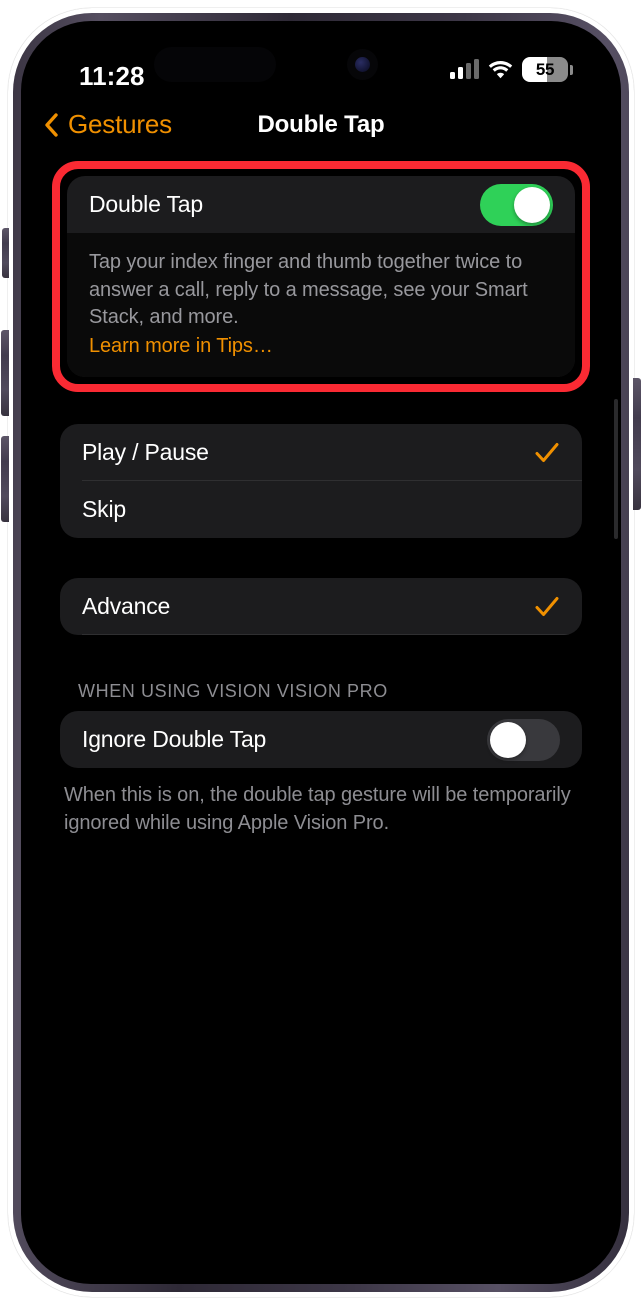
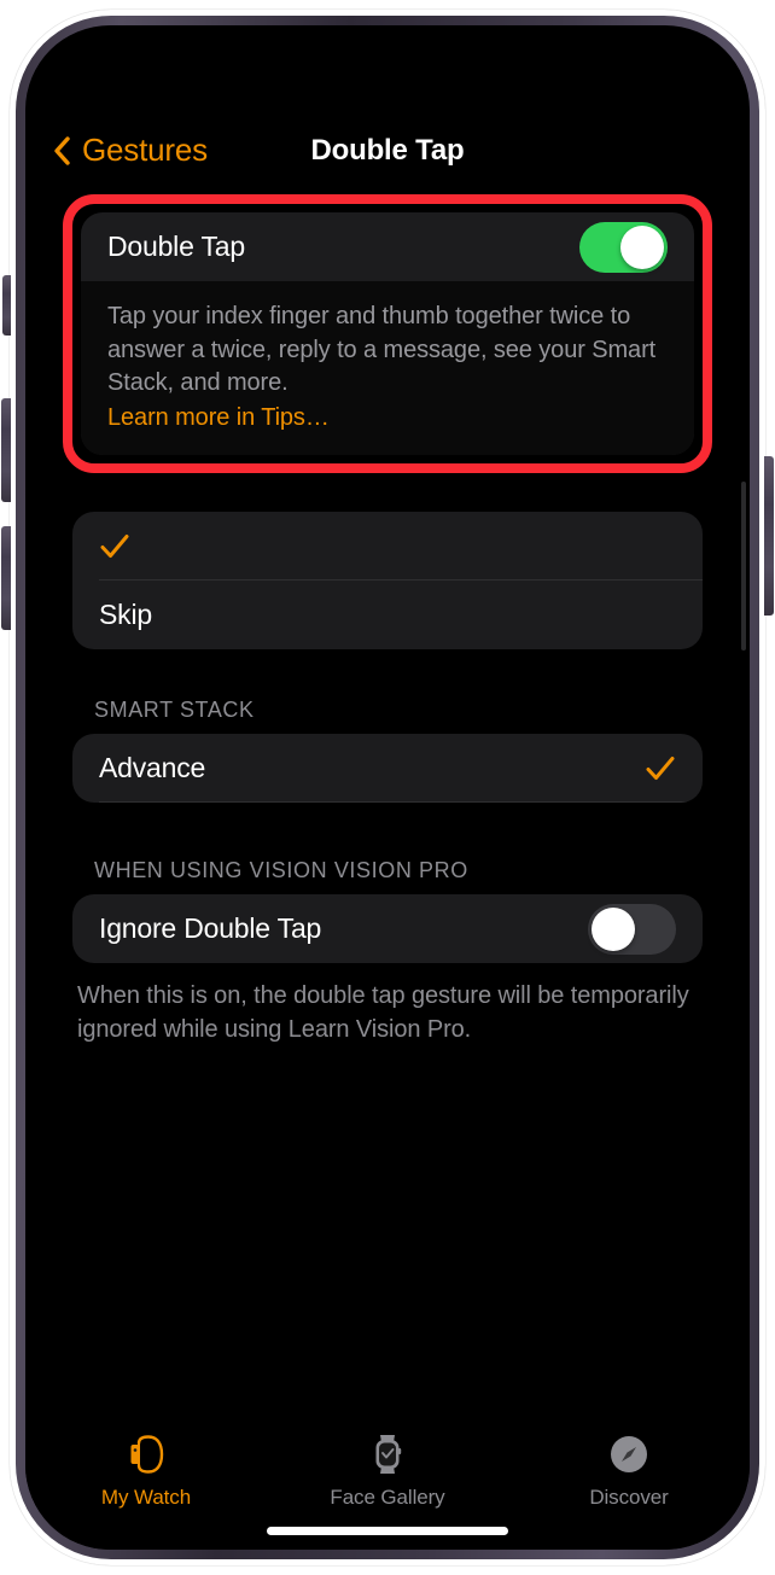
- 11:28
- 55
  Gestures
  Double Tap
  Double Tap
- Tap your index finger and thumb together twice to answer a call, reply to a message, see your Smart Stack, and more.
+ Tap your index finger and thumb together twice to answer a twice, reply to a message, see your Smart Stack, and more.
  Learn more in Tips…
- Play / Pause
  Skip
+ SMART STACK
  Advance
  WHEN USING VISION VISION PRO
  Ignore Double Tap
- When this is on, the double tap gesture will be temporarily ignored while using Apple Vision Pro.
+ When this is on, the double tap gesture will be temporarily ignored while using Learn Vision Pro.
+ My Watch
+ Face Gallery
+ Discover
